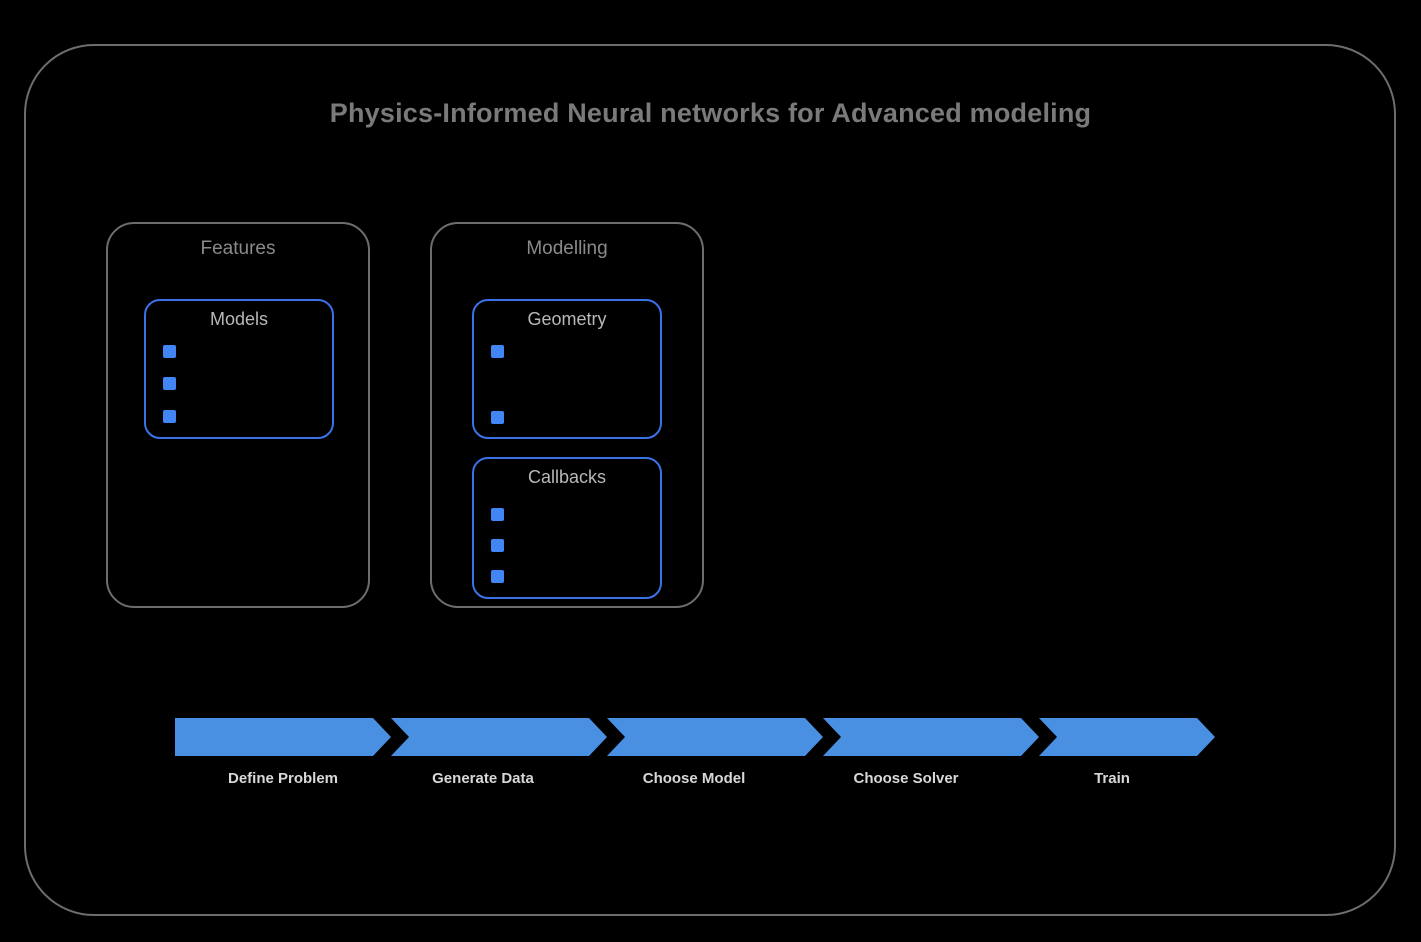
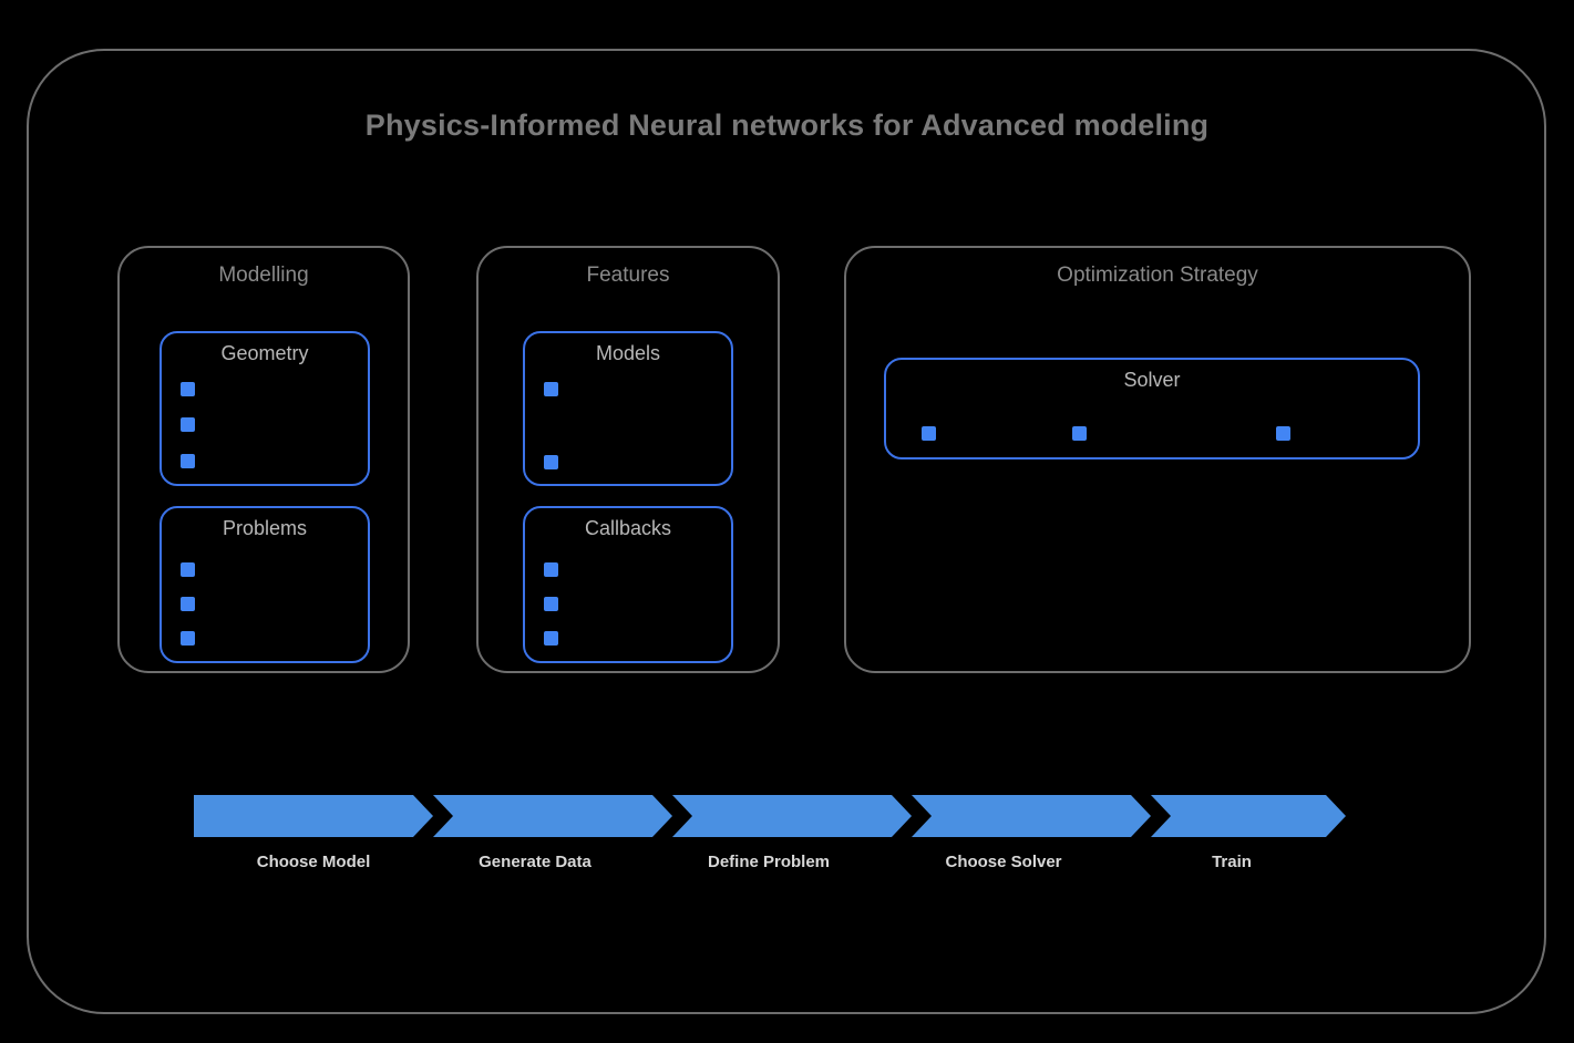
  Physics-Informed Neural networks for Advanced modeling
- Features
+ Modelling
- Models
+ Geometry
+ Problems
- Modelling
+ Features
- Geometry
+ Models
  Callbacks
+ Optimization Strategy
+ Solver
- Define Problem
+ Choose Model
  Generate Data
- Choose Model
+ Define Problem
  Choose Solver
  Train
